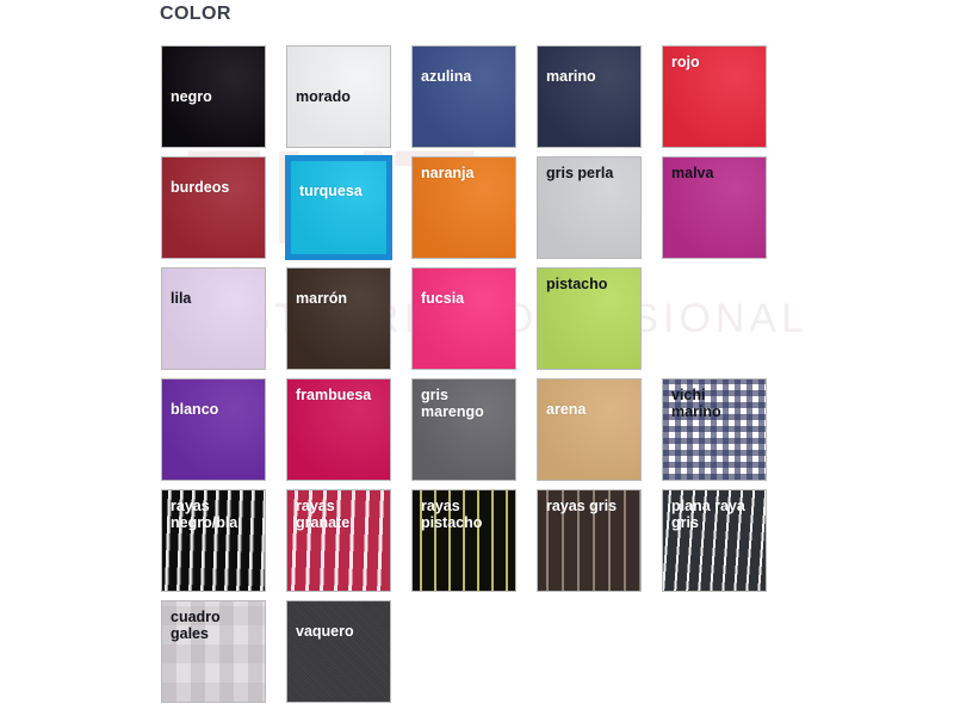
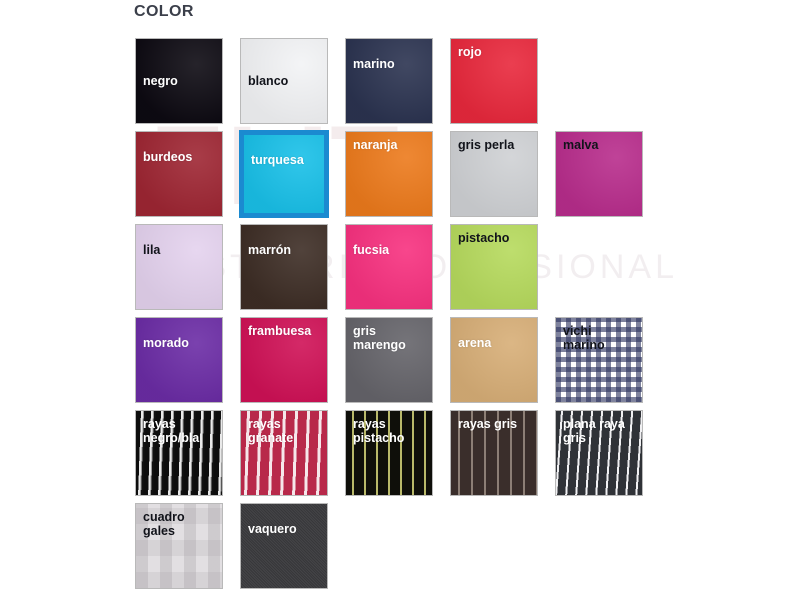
  COLOR
  negro
- morado
+ blanco
- azulina
  marino
  rojo
  burdeos
  turquesa
  naranja
  gris perla
  malva
  lila
  marrón
  fucsia
  pistacho
- blanco
+ morado
  frambuesa
  gris
  marengo
  arena
  vichi
  marino
  rayas
  negro/bla
  rayas
  granate
  rayas
  pistacho
  rayas gris
  plana raya
  gris
  cuadro
  gales
  vaquero
